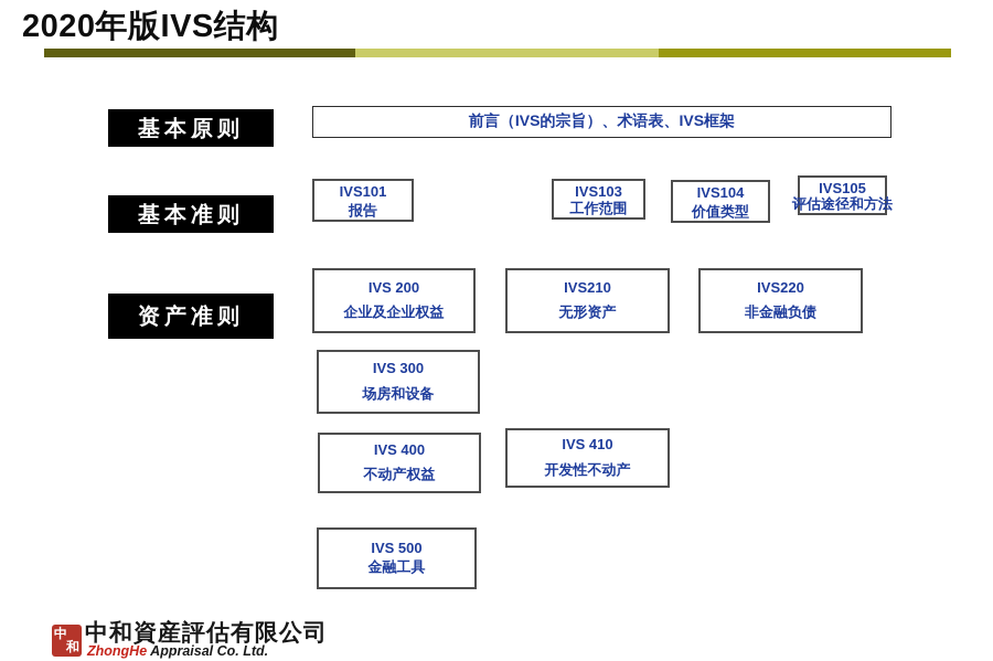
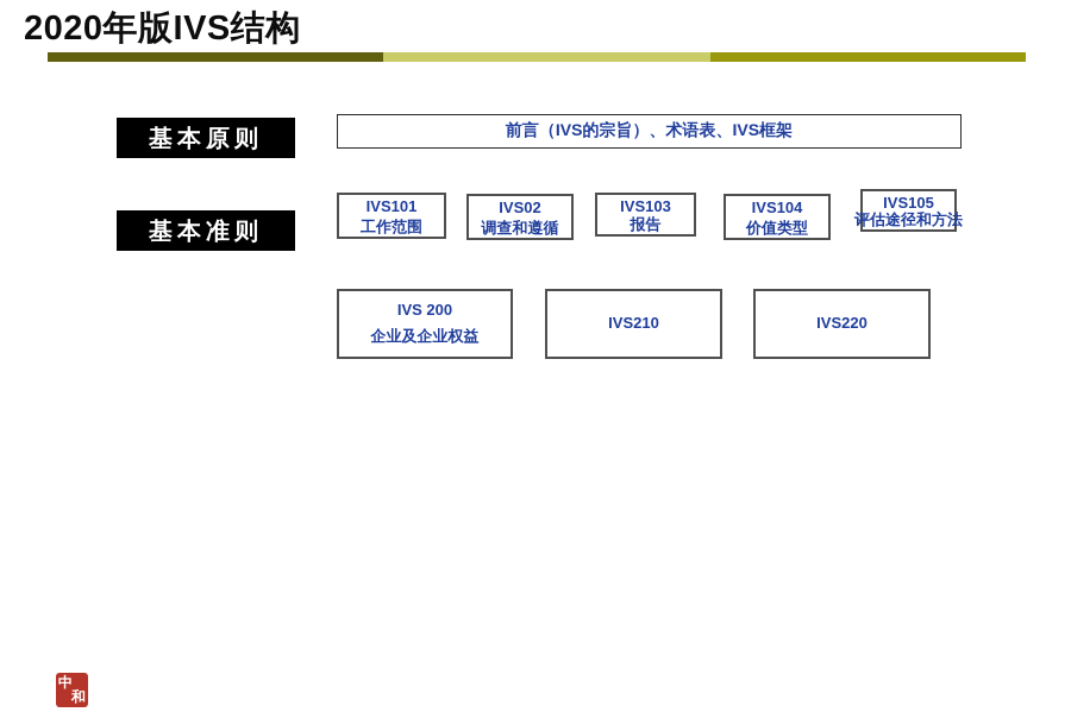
  2020年版IVS结构
  基本原则
  基本准则
- 资产准则
  前言（IVS的宗旨）、术语表、IVS框架
  IVS101
- 报告
+ 工作范围
+ IVS02
+ 调查和遵循
  IVS103
- 工作范围
+ 报告
  IVS104
  价值类型
  IVS105
  评估途径和方法
  IVS 200
  企业及企业权益
  IVS210
- 无形资产
  IVS220
- 非金融负债
- IVS 300
- 场房和设备
- IVS 400
- 不动产权益
- IVS 410
- 开发性不动产
- IVS 500
- 金融工具
  中
  和
- 中和資産評估有限公司
- ZhongHe Appraisal Co. Ltd.
